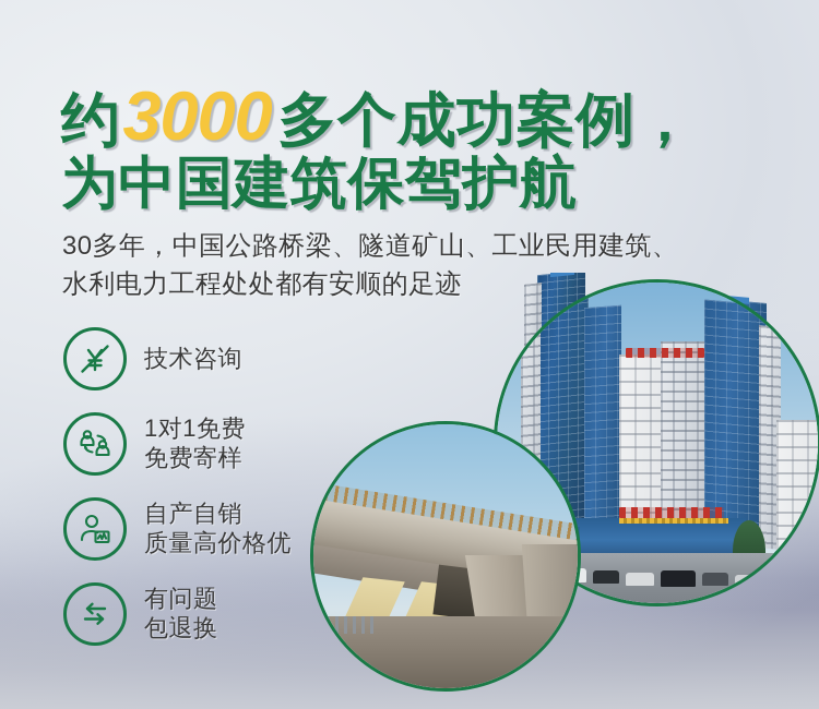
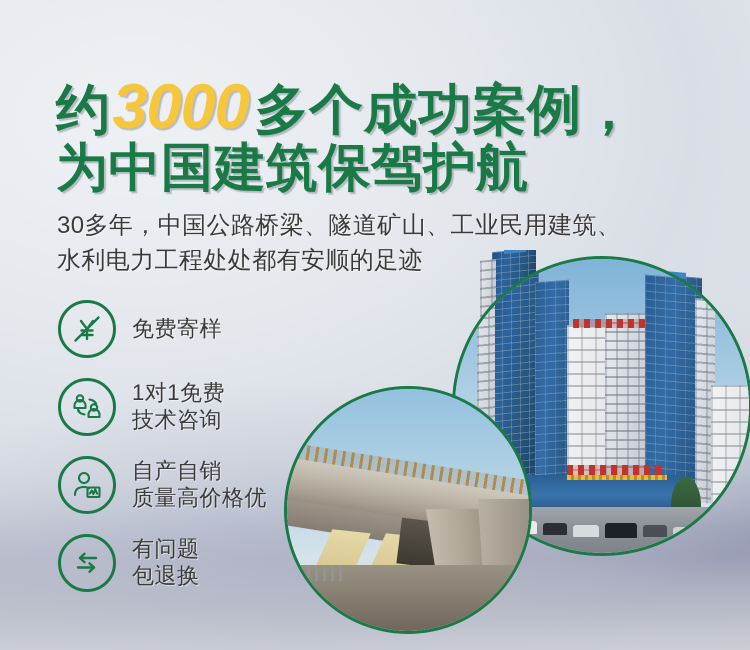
  约3000多个成功案例，
  为中国建筑保驾护航
  30多年，中国公路桥梁、隧道矿山、工业民用建筑、
  水利电力工程处处都有安顺的足迹
- 技术咨询
+ 免费寄样
  1对1免费
- 免费寄样
+ 技术咨询
  自产自销
  质量高价格优
  有问题
  包退换
